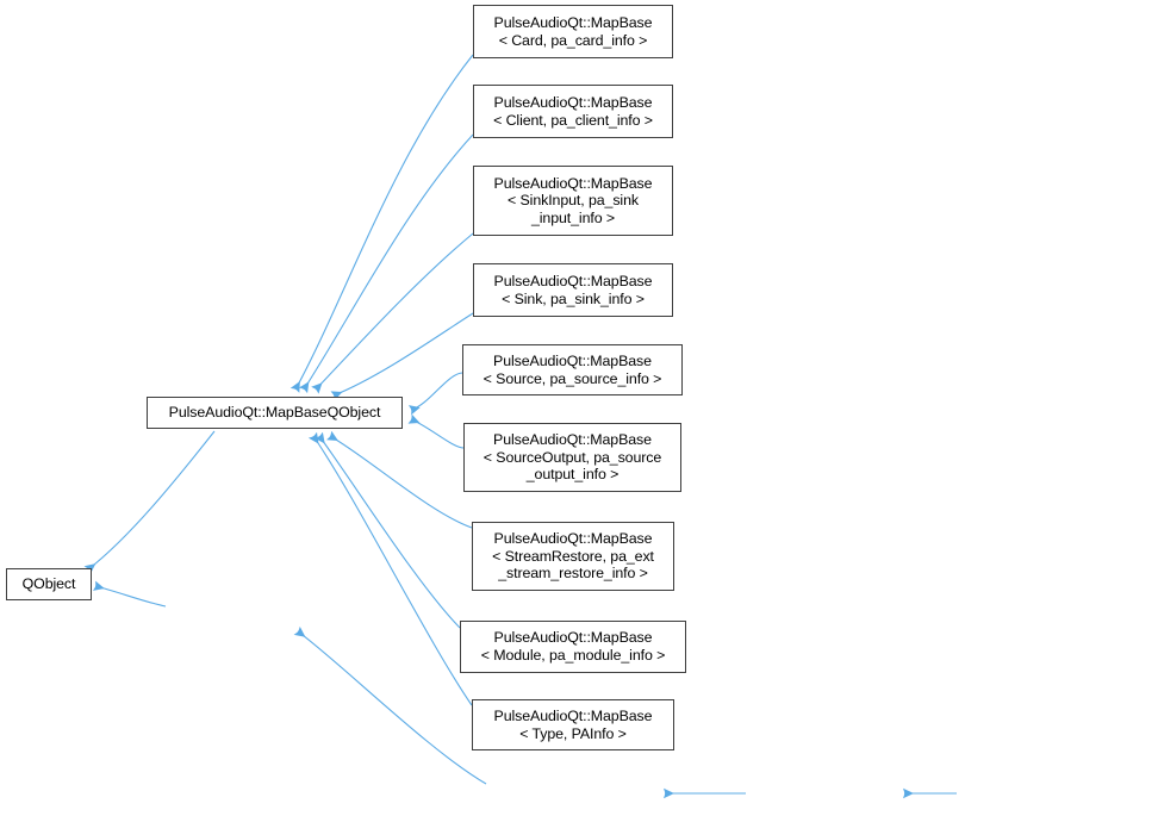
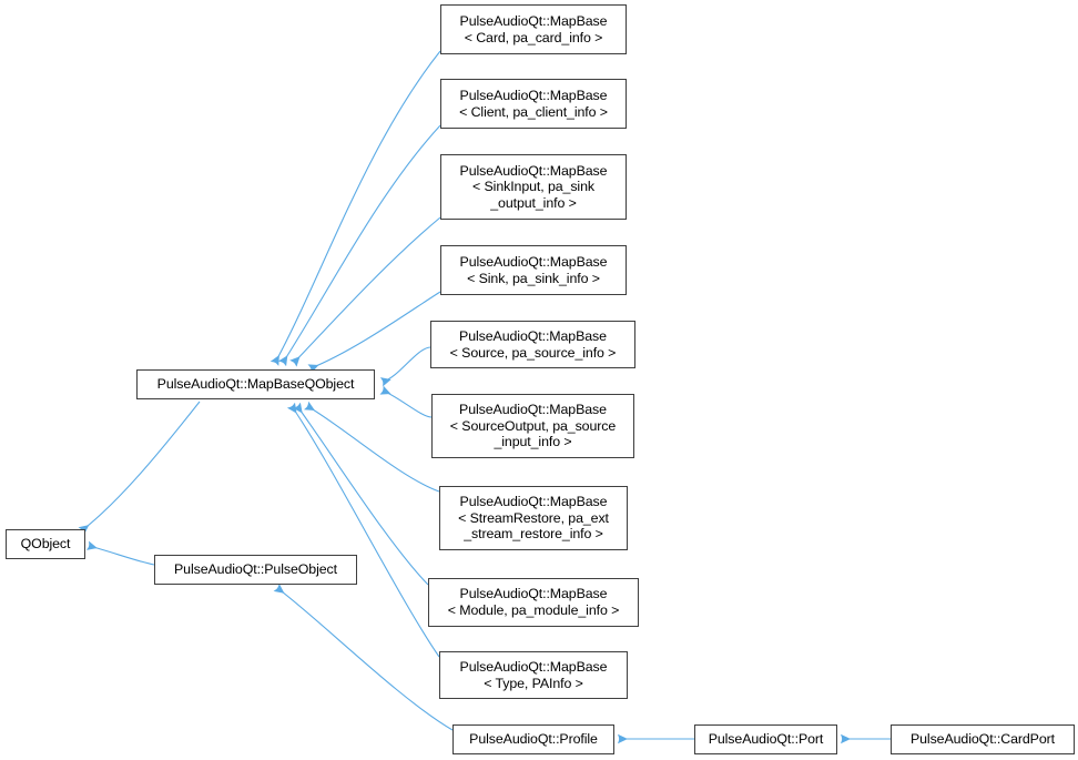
  PulseAudioQt::MapBase
  < Card, pa_card_info >
  PulseAudioQt::MapBase
  < Client, pa_client_info >
  PulseAudioQt::MapBase
  < SinkInput, pa_sink
- _input_info >
+ _output_info >
  PulseAudioQt::MapBase
  < Sink, pa_sink_info >
  PulseAudioQt::MapBase
  < Source, pa_source_info >
  PulseAudioQt::MapBase
  < SourceOutput, pa_source
- _output_info >
+ _input_info >
  PulseAudioQt::MapBase
  < StreamRestore, pa_ext
  _stream_restore_info >
  PulseAudioQt::MapBase
  < Module, pa_module_info >
  PulseAudioQt::MapBase
  < Type, PAInfo >
  PulseAudioQt::MapBaseQObject
  QObject
+ PulseAudioQt::PulseObject
+ PulseAudioQt::Profile
+ PulseAudioQt::Port
+ PulseAudioQt::CardPort
